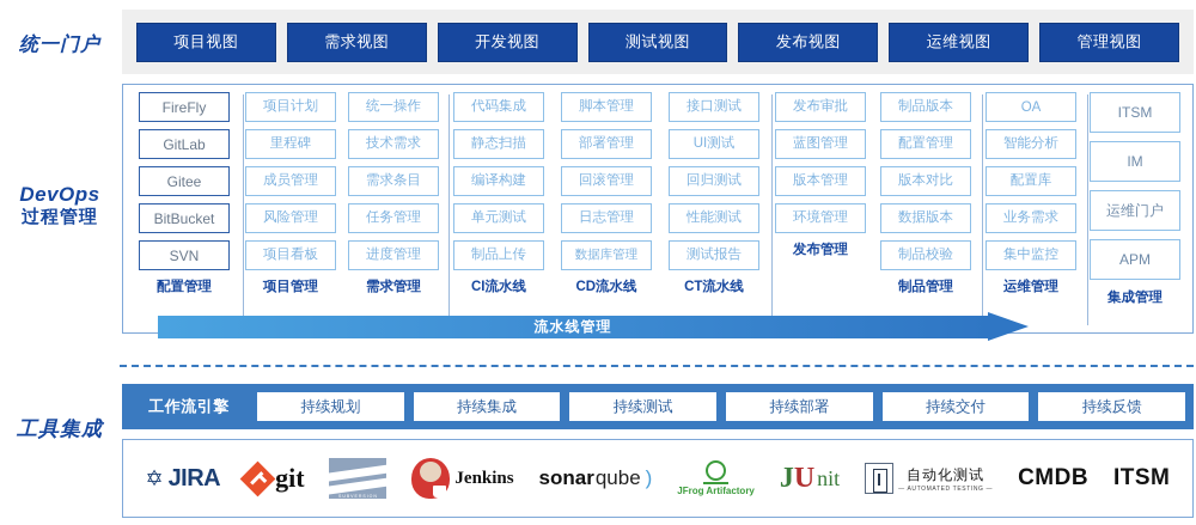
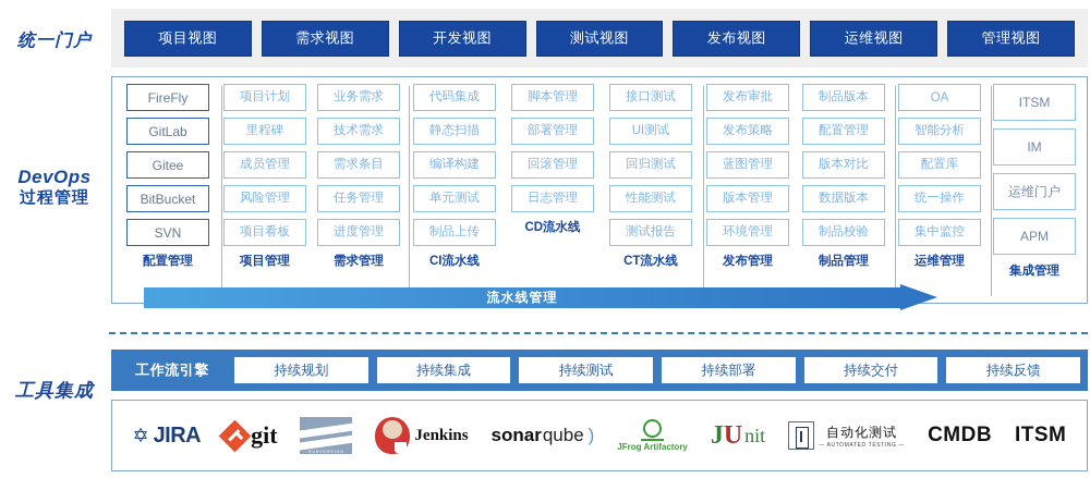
  统一门户
  DevOps
  过程管理
  工具集成
  项目视图
  需求视图
  开发视图
  测试视图
  发布视图
  运维视图
  管理视图
  FireFly
  GitLab
  Gitee
  BitBucket
  SVN
  配置管理
  项目计划
  里程碑
  成员管理
  风险管理
  项目看板
  项目管理
- 统一操作
+ 业务需求
  技术需求
  需求条目
  任务管理
  进度管理
  需求管理
  代码集成
  静态扫描
  编译构建
  单元测试
  制品上传
  CI流水线
  脚本管理
  部署管理
  回滚管理
  日志管理
- 数据库管理
  CD流水线
  接口测试
  UI测试
  回归测试
  性能测试
  测试报告
  CT流水线
  发布审批
+ 发布策略
  蓝图管理
  版本管理
  环境管理
  发布管理
  制品版本
  配置管理
  版本对比
  数据版本
  制品校验
  制品管理
  OA
  智能分析
  配置库
- 业务需求
+ 统一操作
  集中监控
  运维管理
  ITSM
  IM
  运维门户
  APM
  集成管理
  流水线管理
  工作流引擎
  持续规划
  持续集成
  持续测试
  持续部署
  持续交付
  持续反馈
  ✡
  JIRA
  git
  Jenkins
  sonar
  qube
  )
  JFrog Artifactory
  J
  U
  nit
  自动化测试
  CMDB
  ITSM
